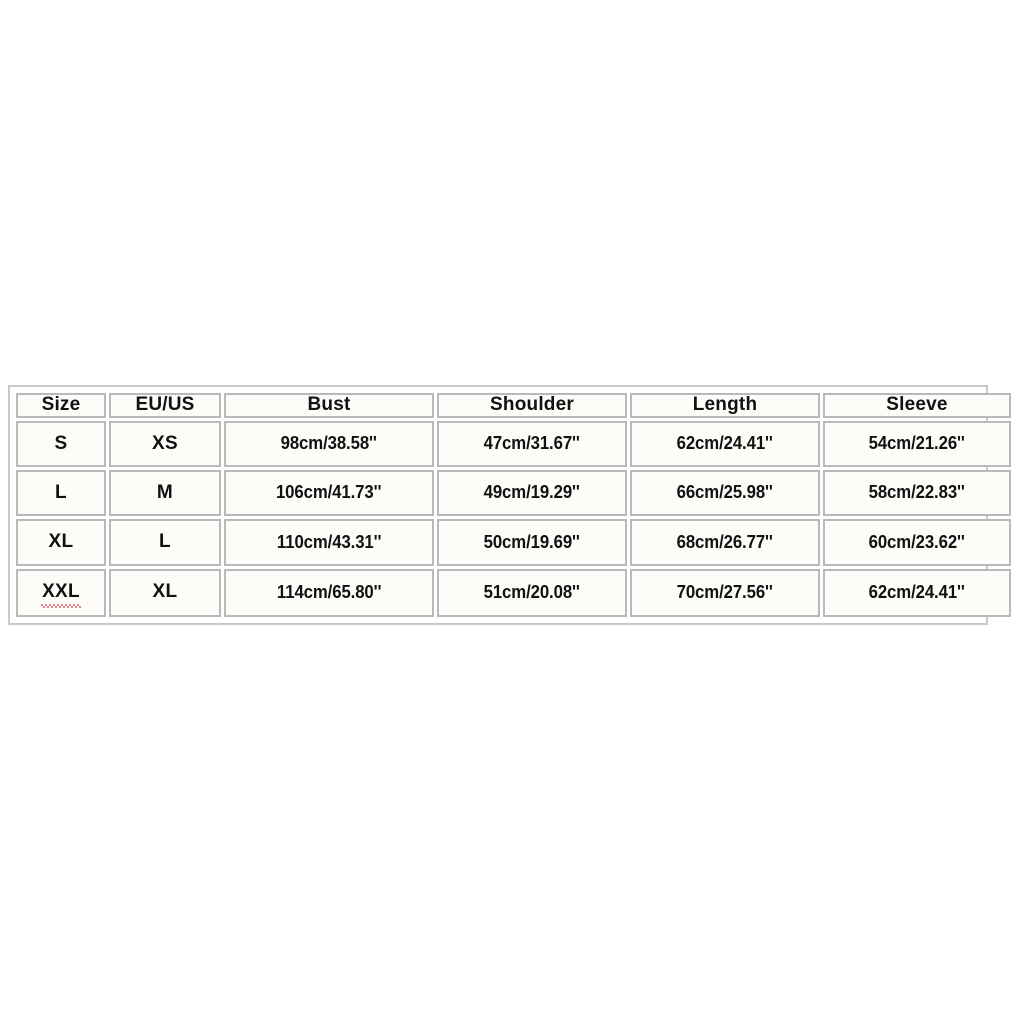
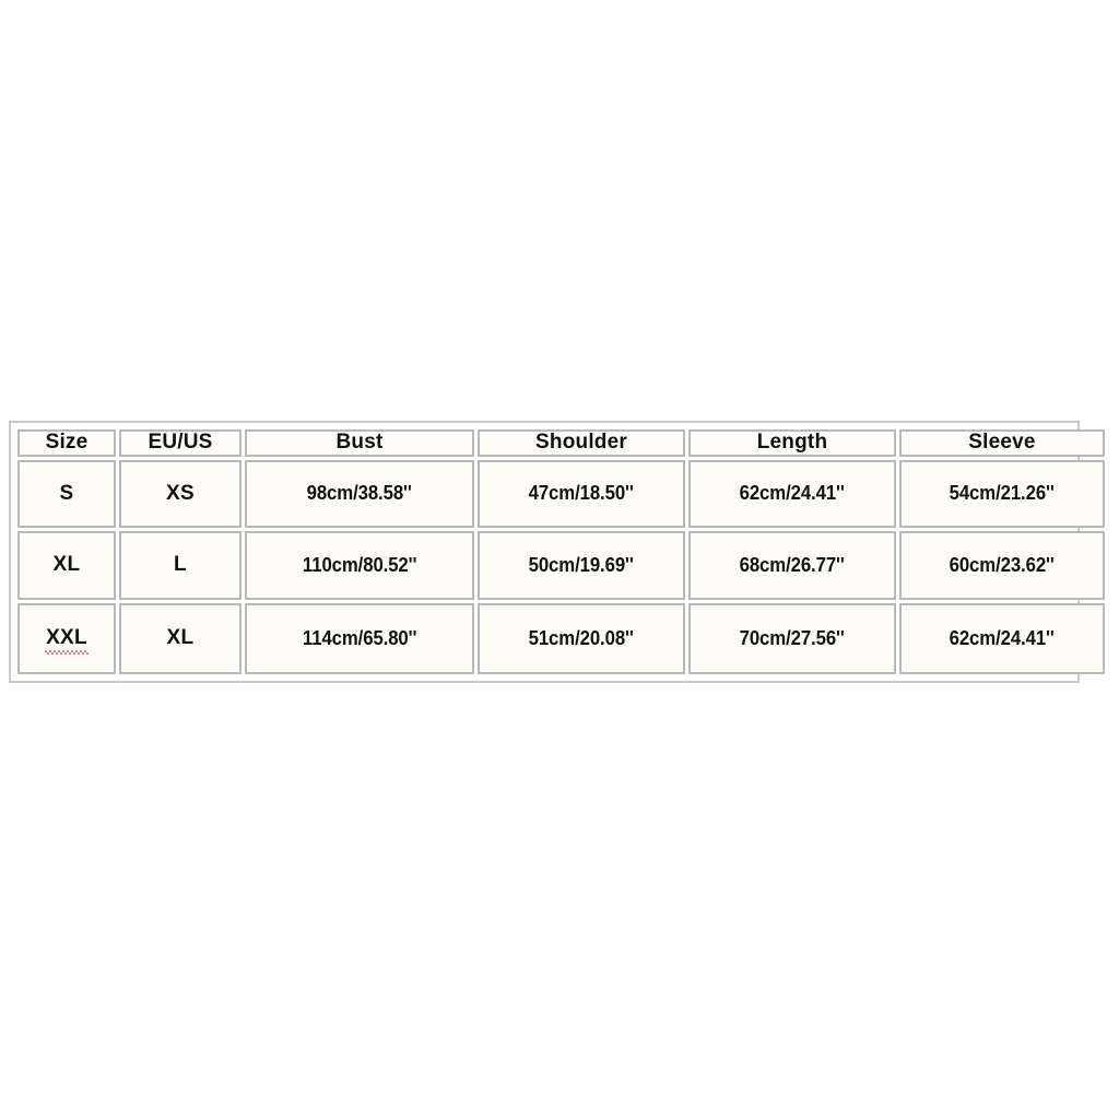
  Size	EU/US	Bust	Shoulder	Length	Sleeve
- S	XS	98cm/38.58''	47cm/31.67''	62cm/24.41''	54cm/21.26''
+ S	XS	98cm/38.58''	47cm/18.50''	62cm/24.41''	54cm/21.26''
- L	M	106cm/41.73''	49cm/19.29''	66cm/25.98''	58cm/22.83''
- XL	L	110cm/43.31''	50cm/19.69''	68cm/26.77''	60cm/23.62''
+ XL	L	110cm/80.52''	50cm/19.69''	68cm/26.77''	60cm/23.62''
  XXL	XL	114cm/65.80''	51cm/20.08''	70cm/27.56''	62cm/24.41''
